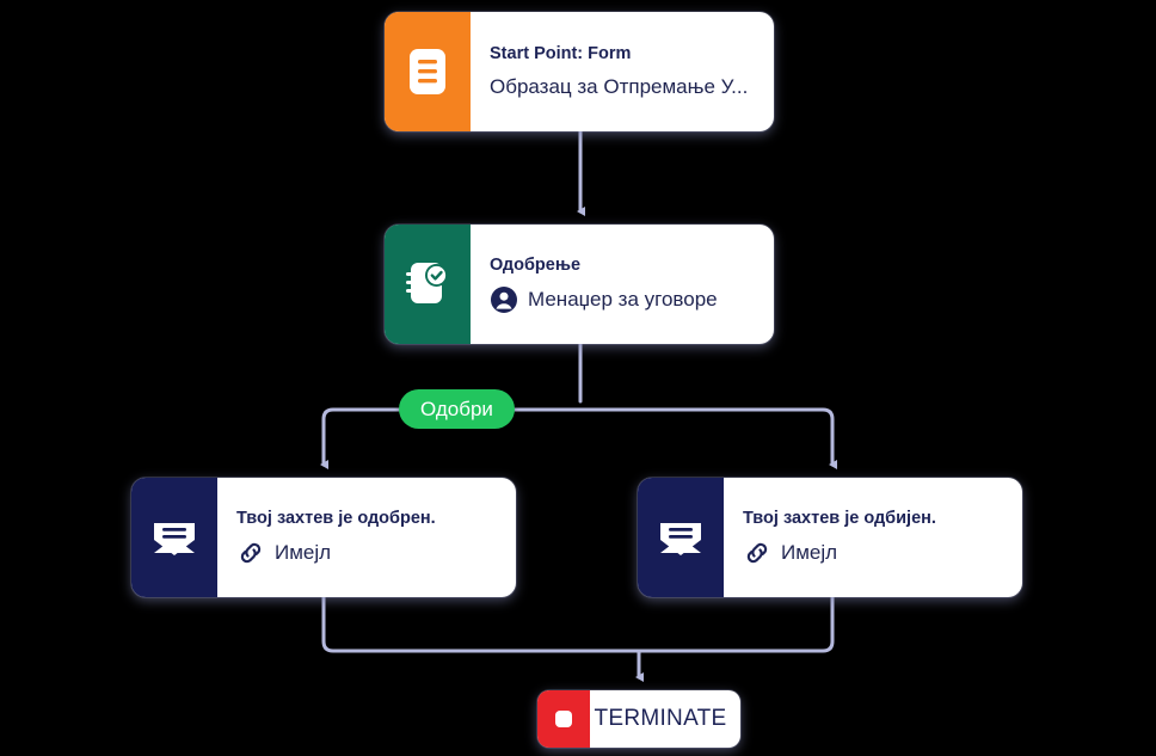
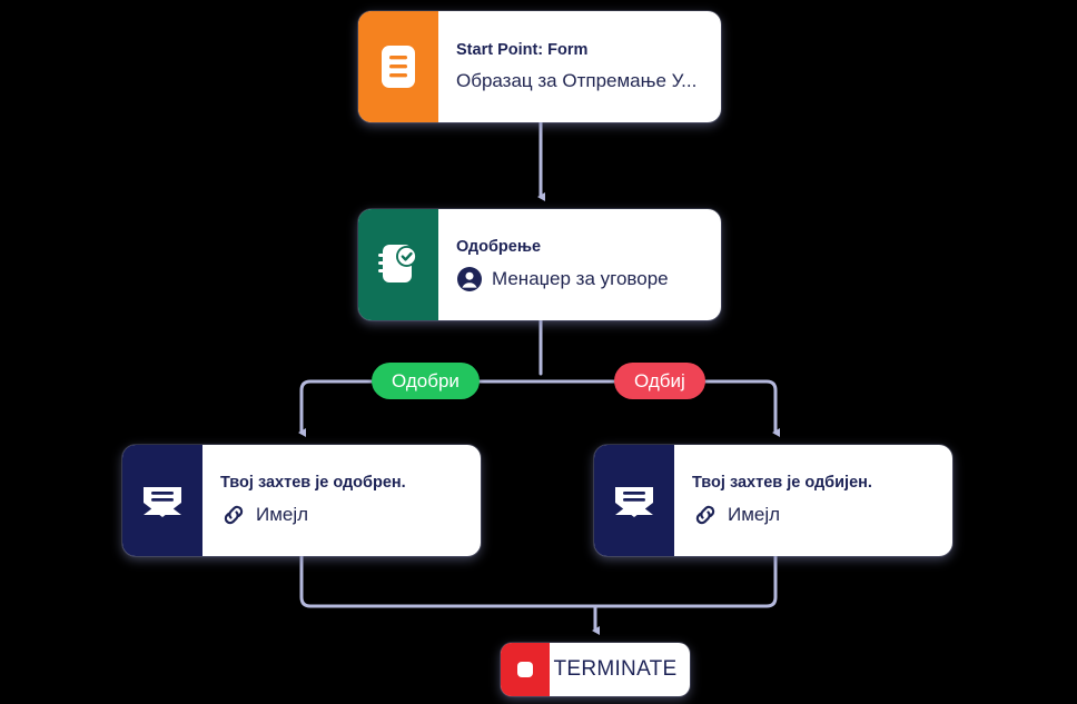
  Start Point: Form
  Образац за Отпремање У...
  Одобрење
  Менаџер за уговоре
  Одобри
+ Одбиј
  Твој захтев је одобрен.
  Имејл
  Твој захтев је одбијен.
  Имејл
  TERMINATE
